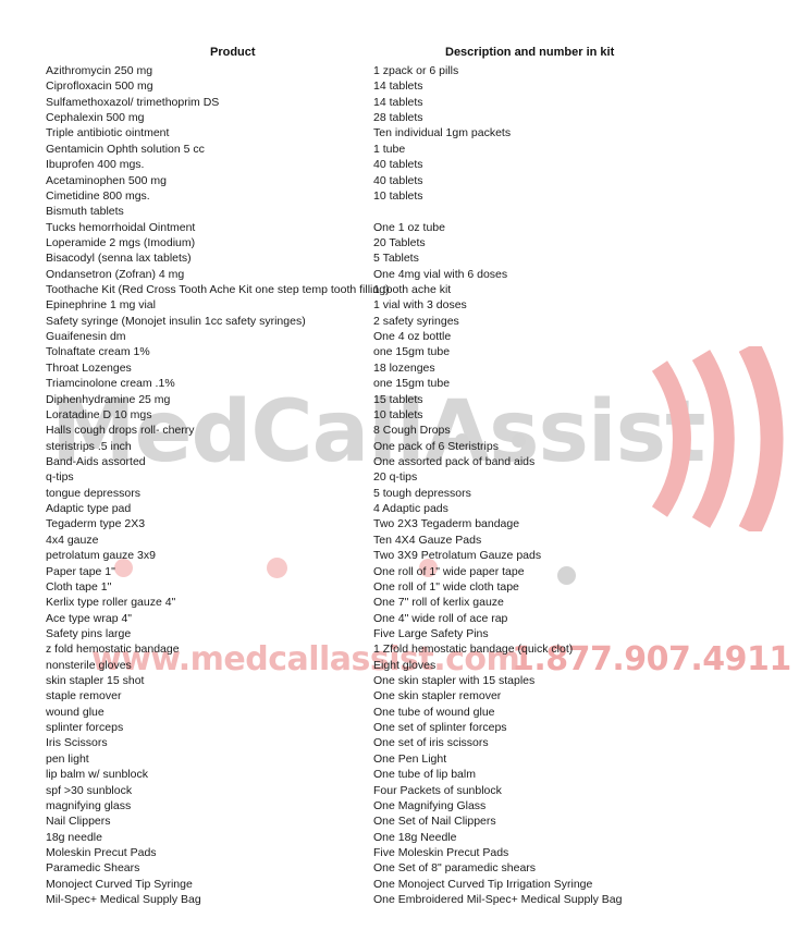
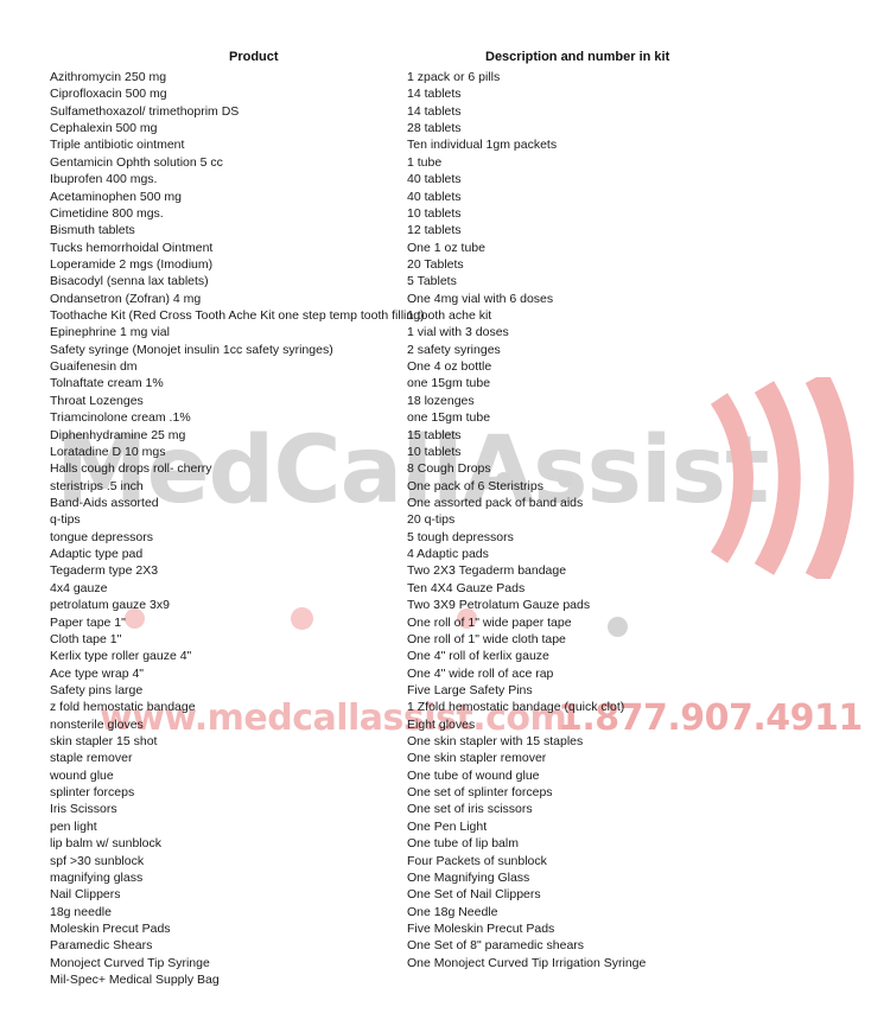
  MedCalAssis
  www.medcallassist.com
  1.877.907.4911
  Product
  Description and number in kit
  Azithromycin 250 mg
  1 zpack or 6 pills
  Ciprofloxacin 500 mg
  14 tablets
  Sulfamethoxazol/ trimethoprim DS
  14 tablets
  Cephalexin 500 mg
  28 tablets
  Triple antibiotic ointment
  Ten individual 1gm packets
  Gentamicin Ophth solution 5 cc
  1 tube
  Ibuprofen 400 mgs.
  40 tablets
  Acetaminophen 500 mg
  40 tablets
  Cimetidine 800 mgs.
  10 tablets
  Bismuth tablets
+ 12 tablets
  Tucks hemorrhoidal Ointment
  One 1 oz tube
  Loperamide 2 mgs (Imodium)
  20 Tablets
  Bisacodyl (senna lax tablets)
  5 Tablets
  Ondansetron (Zofran) 4 mg
  One 4mg vial with 6 doses
  Toothache Kit (Red Cross Tooth Ache Kit one step temp tooth filling)
  1 tooth ache kit
  Epinephrine 1 mg vial
  1 vial with 3 doses
  Safety syringe (Monojet insulin 1cc safety syringes)
  2 safety syringes
  Guaifenesin dm
  One 4 oz bottle
  Tolnaftate cream 1%
  one 15gm tube
  Throat Lozenges
  18 lozenges
  Triamcinolone cream .1%
  one 15gm tube
  Diphenhydramine 25 mg
  15 tablets
  Loratadine D 10 mgs
  10 tablets
  Halls cough drops roll- cherry
  8 Cough Drops
  steristrips .5 inch
  One pack of 6 Steristrips
  Band-Aids assorted
  One assorted pack of band aids
  q-tips
  20 q-tips
  tongue depressors
  5 tough depressors
  Adaptic type pad
  4 Adaptic pads
  Tegaderm type 2X3
  Two 2X3 Tegaderm bandage
  4x4 gauze
  Ten 4X4 Gauze Pads
  petrolatum gauze 3x9
  Two 3X9 Petrolatum Gauze pads
  Paper tape 1"
  One roll of 1" wide paper tape
  Cloth tape 1"
  One roll of 1" wide cloth tape
  Kerlix type roller gauze 4"
- One 7" roll of kerlix gauze
+ One 4" roll of kerlix gauze
  Ace type wrap 4"
  One 4" wide roll of ace rap
  Safety pins large
  Five Large Safety Pins
  z fold hemostatic bandage
  1 Zfold hemostatic bandage (quick clot)
  nonsterile gloves
  Eight gloves
  skin stapler 15 shot
  One skin stapler with 15 staples
  staple remover
  One skin stapler remover
  wound glue
  One tube of wound glue
  splinter forceps
  One set of splinter forceps
  Iris Scissors
  One set of iris scissors
  pen light
  One Pen Light
  lip balm w/ sunblock
  One tube of lip balm
  spf >30 sunblock
  Four Packets of sunblock
  magnifying glass
  One Magnifying Glass
  Nail Clippers
  One Set of Nail Clippers
  18g needle
  One 18g Needle
  Moleskin Precut Pads
  Five Moleskin Precut Pads
  Paramedic Shears
  One Set of 8" paramedic shears
  Monoject Curved Tip Syringe
  One Monoject Curved Tip Irrigation Syringe
  Mil-Spec+ Medical Supply Bag
- One Embroidered Mil-Spec+ Medical Supply Bag
